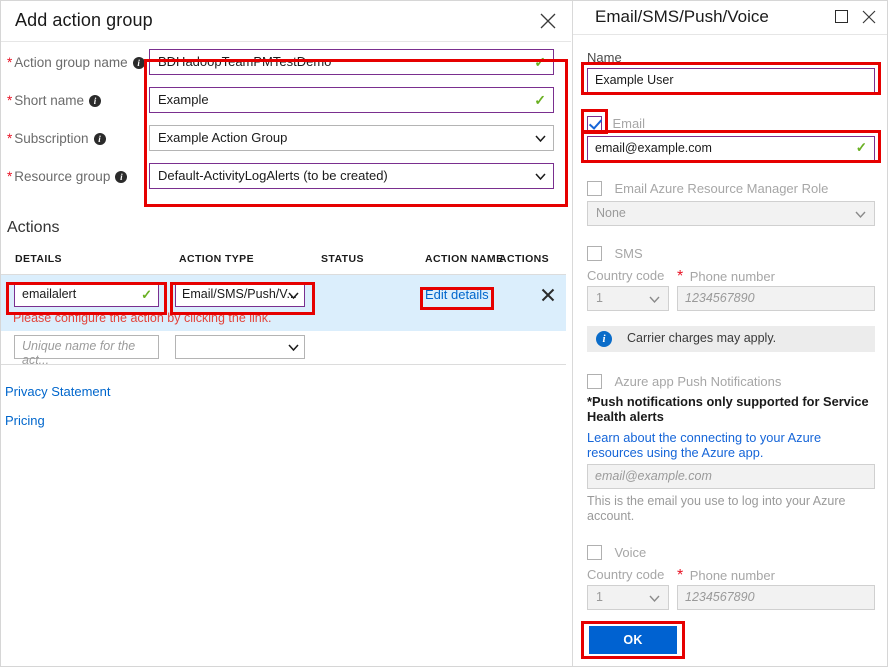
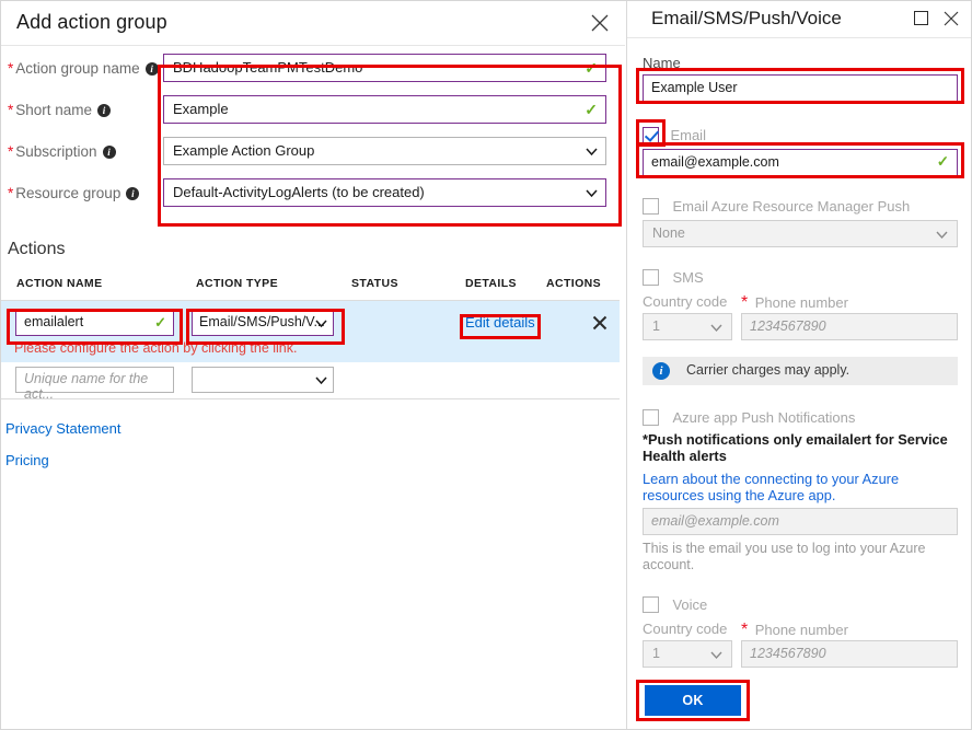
  Add action group
  * Action group name i
  BDHadoopTeamPMTestDemo
  ✓
  * Short name i
  Example
  ✓
  * Subscription i
  Example Action Group
  * Resource group i
  Default-ActivityLogAlerts (to be created)
  Actions
- DETAILS
+ ACTION NAME
  ACTION TYPE
  STATUS
- ACTION NAME
+ DETAILS
  ACTIONS
  emailalert
  ✓
  Email/SMS/Push/V...
  Please configure the action by clicking the link.
  Edit details
  Unique name for the act...
  Privacy Statement
  Pricing
  Email/SMS/Push/Voice
  Name
  Example User
  Email
  email@example.com
  ✓
- Email Azure Resource Manager Role
+ Email Azure Resource Manager Push
  None
  SMS
  Country code
  * Phone number
  1
  1234567890
  i
  Carrier charges may apply.
  Azure app Push Notifications
- *Push notifications only supported for Service Health alerts
+ *Push notifications only emailalert for Service Health alerts
  Learn about the connecting to your Azure resources using the Azure app.
  email@example.com
  This is the email you use to log into your Azure account.
  Voice
  Country code
  * Phone number
  1
  1234567890
  OK
